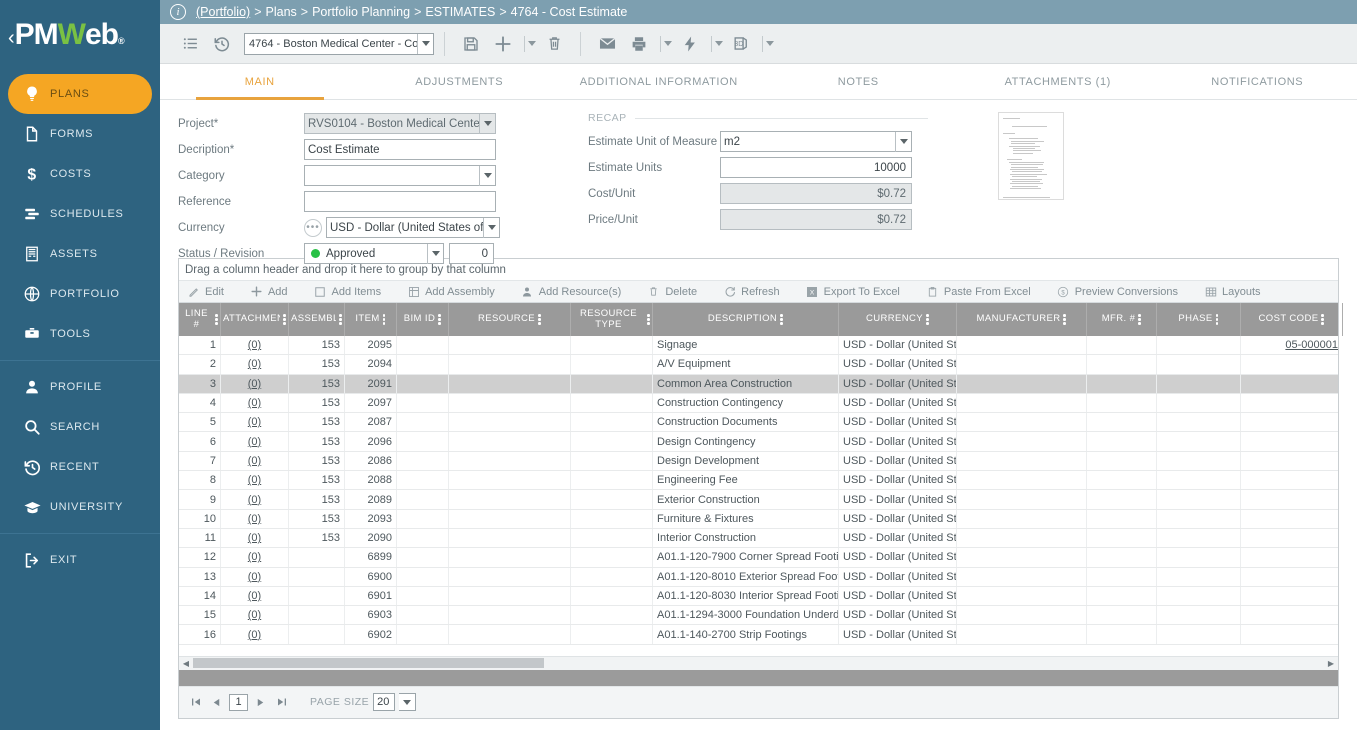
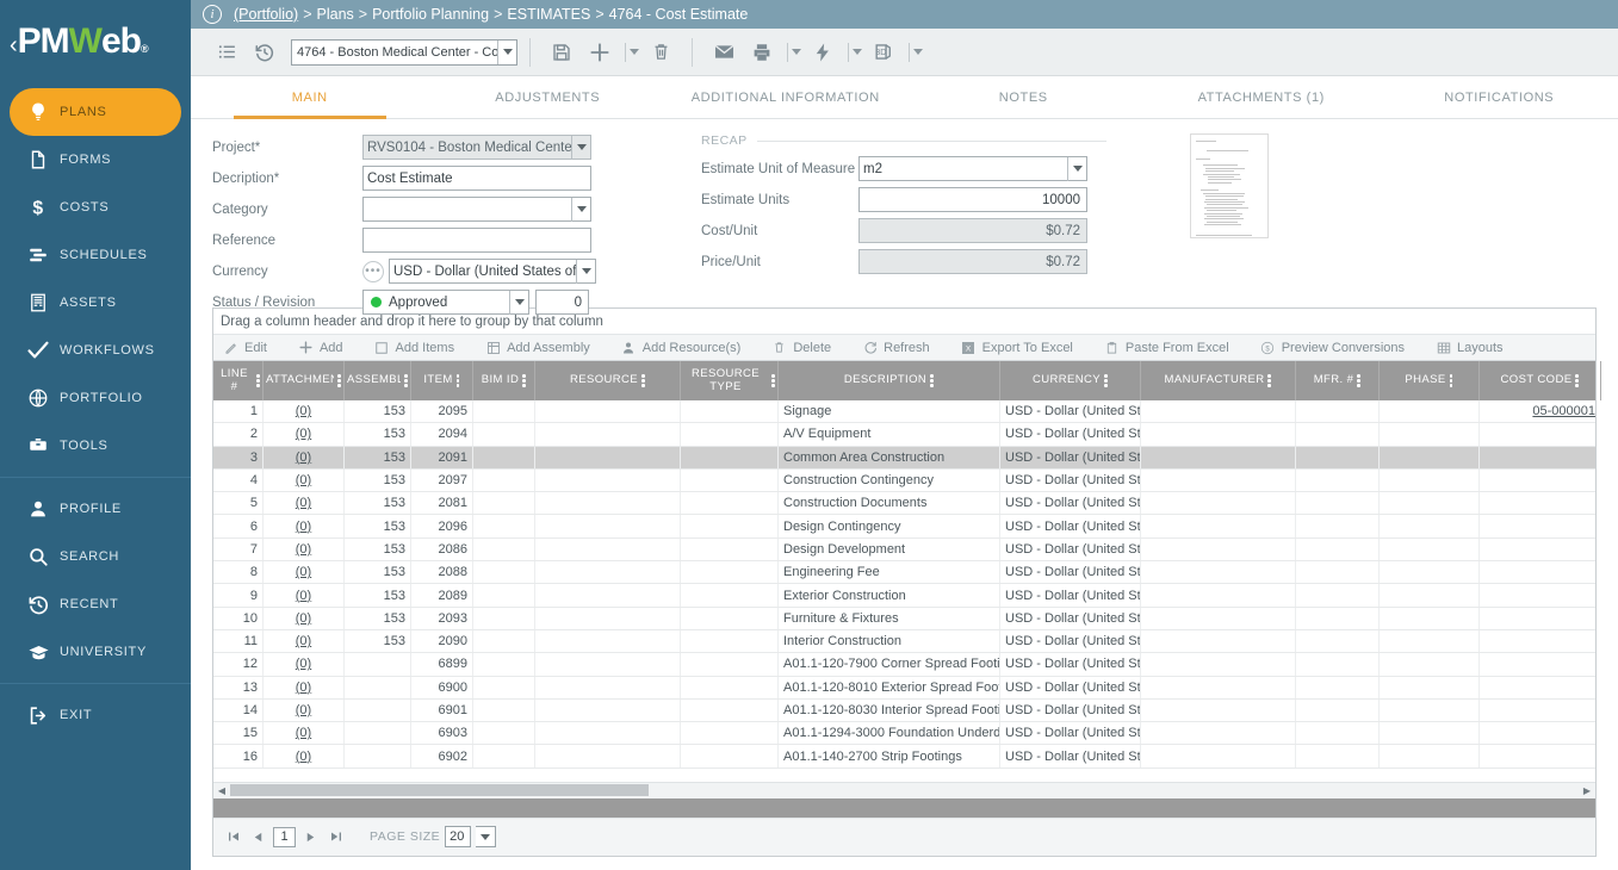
  ‹
  PM
  W
  eb
  ®
  PLANS
  FORMS
  $
  COSTS
  SCHEDULES
  ASSETS
+ WORKFLOWS
  PORTFOLIO
  TOOLS
  PROFILE
  SEARCH
  RECENT
  UNIVERSITY
  EXIT
  i
  (Portfolio)
  >
  Plans
  >
  Portfolio Planning
  >
  ESTIMATES
  >
  4764 - Cost Estimate
  4764 - Boston Medical Center - Co
  3D
  MAIN
  ADJUSTMENTS
  ADDITIONAL INFORMATION
  NOTES
  ATTACHMENTS (1)
  NOTIFICATIONS
  Project*
  RVS0104 - Boston Medical Cente
  Decription*
  Cost Estimate
  Category
  Reference
  Currency
  •••
  USD - Dollar (United States of
  Status / Revision
  Approved
  0
  RECAP
  Estimate Unit of Measure
  m2
  Estimate Units
  10000
  Cost/Unit
  $0.72
  Price/Unit
  $0.72
  Drag a column header and drop it here to group by that column
  Edit
  Add
  Add Items
  Add Assembly
  Add Resource(s)
  Delete
  Refresh
  Export To Excel
  Paste From Excel
  Preview Conversions
  Layouts
  LINE #
  ATTACHME
  ASSEMBL
  ITEM
  BIM ID
  RESOURCE
  RESOURCE TYPE
  DESCRIPTION
  CURRENCY
  MANUFACTURER
  MFR. #
  PHASE
  COST CODE
  1
  (0)
  153
  2095
  Signage
  USD - Dollar (United St
  05-000001
  2
  (0)
  153
  2094
  A/V Equipment
  USD - Dollar (United St
  3
  (0)
  153
  2091
  Common Area Construction
  USD - Dollar (United St
  4
  (0)
  153
  2097
  Construction Contingency
  USD - Dollar (United St
  5
  (0)
  153
- 2087
+ 2081
  Construction Documents
  USD - Dollar (United St
  6
  (0)
  153
  2096
  Design Contingency
  USD - Dollar (United St
  7
  (0)
  153
  2086
  Design Development
  USD - Dollar (United St
  8
  (0)
  153
  2088
  Engineering Fee
  USD - Dollar (United St
  9
  (0)
  153
  2089
  Exterior Construction
  USD - Dollar (United St
  10
  (0)
  153
  2093
  Furniture & Fixtures
  USD - Dollar (United St
  11
  (0)
  153
  2090
  Interior Construction
  USD - Dollar (United St
  12
  (0)
  6899
  A01.1-120-7900 Corner Spread Footi
  USD - Dollar (United St
  13
  (0)
  6900
  A01.1-120-8010 Exterior Spread Foot
  USD - Dollar (United St
  14
  (0)
  6901
  A01.1-120-8030 Interior Spread Footi
  USD - Dollar (United St
  15
  (0)
  6903
  A01.1-1294-3000 Foundation Underd
  USD - Dollar (United St
  16
  (0)
  6902
  A01.1-140-2700 Strip Footings
  USD - Dollar (United St
  ◀
  ▶
  1
  PAGE SIZE
  20
